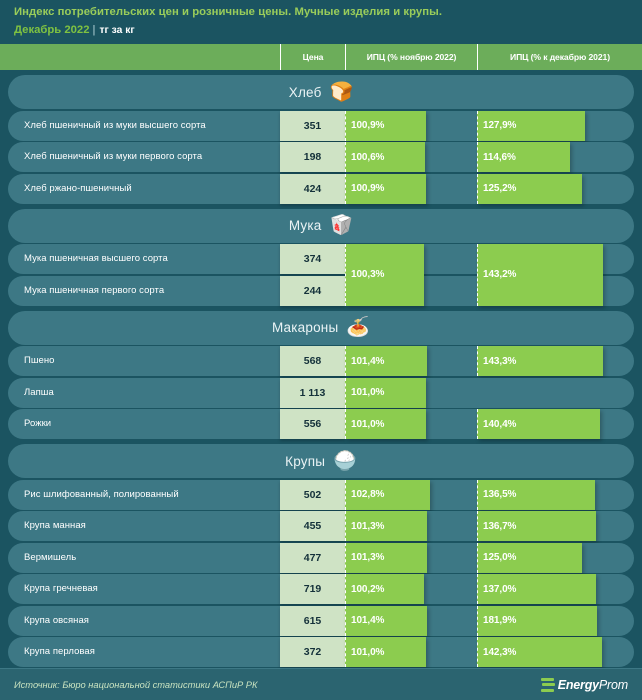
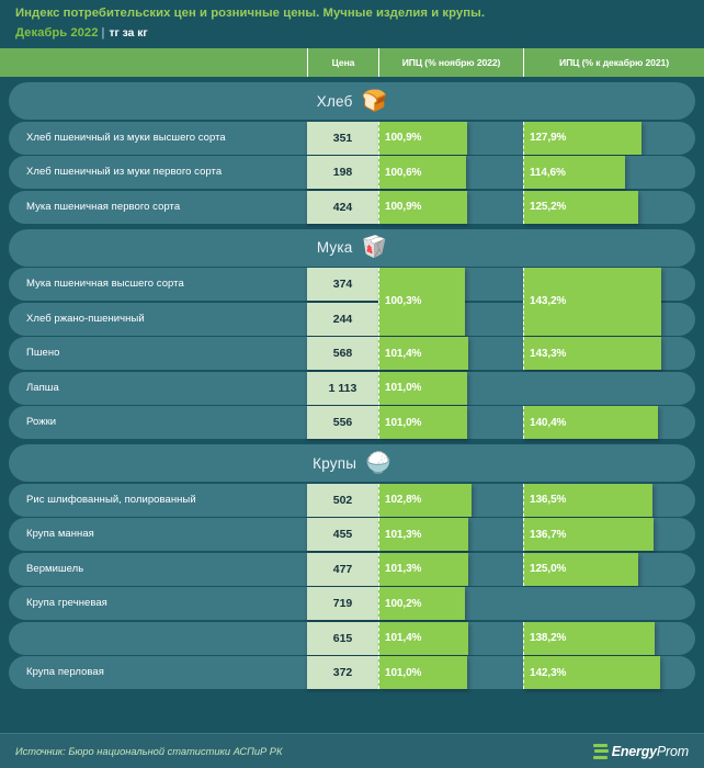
  Индекс потребительских цен и розничные цены. Мучные изделия и крупы.
  Декабрь 2022 | тг за кг
  Цена
  ИПЦ (% ноябрю 2022)
  ИПЦ (% к декабрю 2021)
  Хлеб
  🍞
  Хлеб пшеничный из муки высшего сорта
  351
  100,9%
  127,9%
  Хлеб пшеничный из муки первого сорта
  198
  100,6%
  114,6%
- Хлеб ржано-пшеничный
+ Мука пшеничная первого сорта
  424
  100,9%
  125,2%
  Мука
  🥡
  Мука пшеничная высшего сорта
  374
- Мука пшеничная первого сорта
+ Хлеб ржано-пшеничный
  244
  100,3%
  143,2%
- Макароны
- 🍝
  Пшено
  568
  101,4%
  143,3%
  Лапша
  1 113
  101,0%
  Рожки
  556
  101,0%
  140,4%
  Крупы
  🍚
  Рис шлифованный, полированный
  502
  102,8%
  136,5%
  Крупа манная
  455
  101,3%
  136,7%
  Вермишель
  477
  101,3%
  125,0%
  Крупа гречневая
  719
  100,2%
- 137,0%
- Крупа овсяная
  615
  101,4%
- 181,9%
+ 138,2%
  Крупа перловая
  372
  101,0%
  142,3%
  Источник: Бюро национальной статистики АСПиР РК
  EnergyProm
